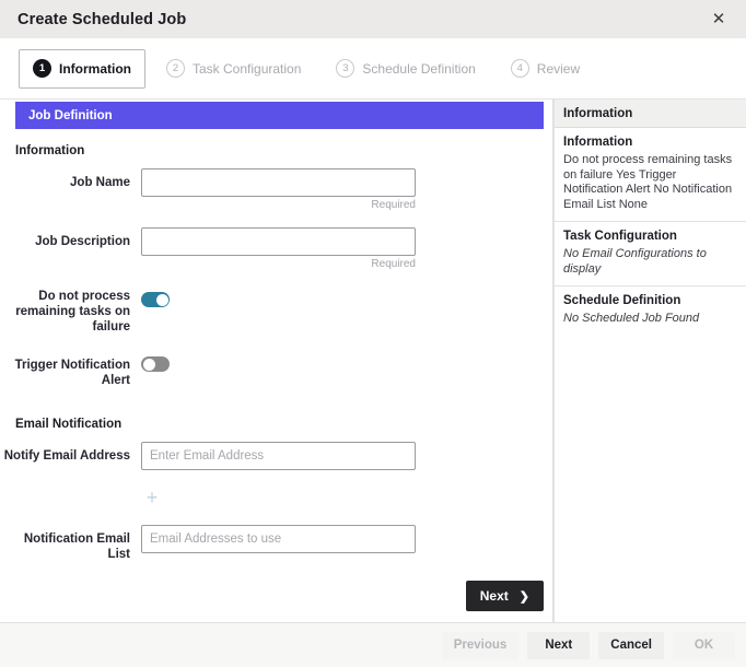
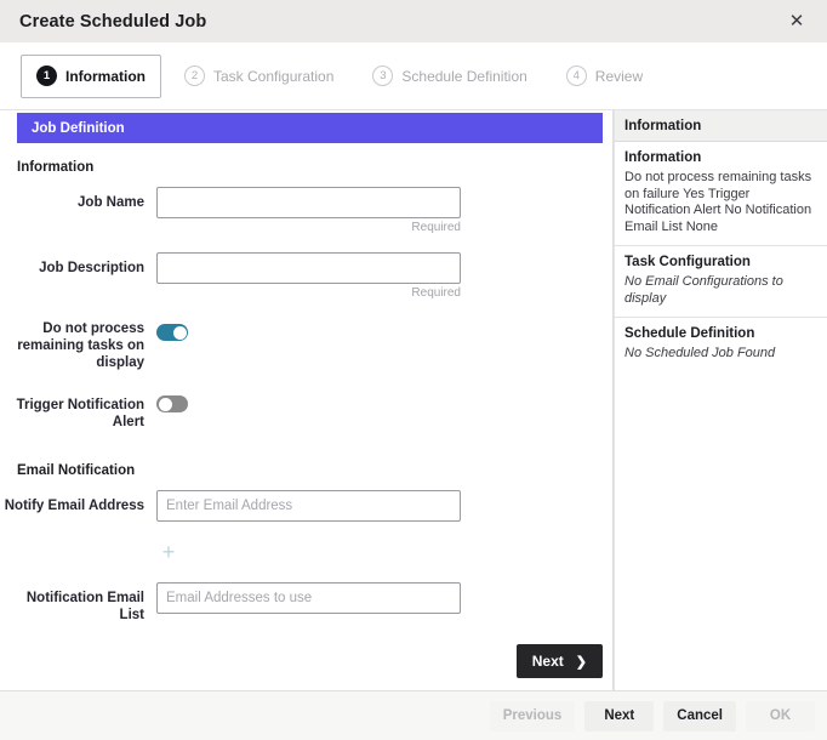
  Create Scheduled Job
  ✕
  1
  Information
  2
  Task Configuration
  3
  Schedule Definition
  4
  Review
  Job Definition
  Information
  Job Name
  Required
  Job Description
  Required
- Do not process remaining tasks on failure
+ Do not process remaining tasks on display
  Trigger Notification Alert
  Email Notification
  Notify Email Address
  Enter Email Address
  +
  Notification Email List
  Email Addresses to use
  Next
  ❯
  Information
  Information
  Do not process remaining tasks on failure Yes Trigger Notification Alert No Notification Email List None
  Task Configuration
  No Email Configurations to display
  Schedule Definition
  No Scheduled Job Found
  Previous
  Next
  Cancel
  OK
